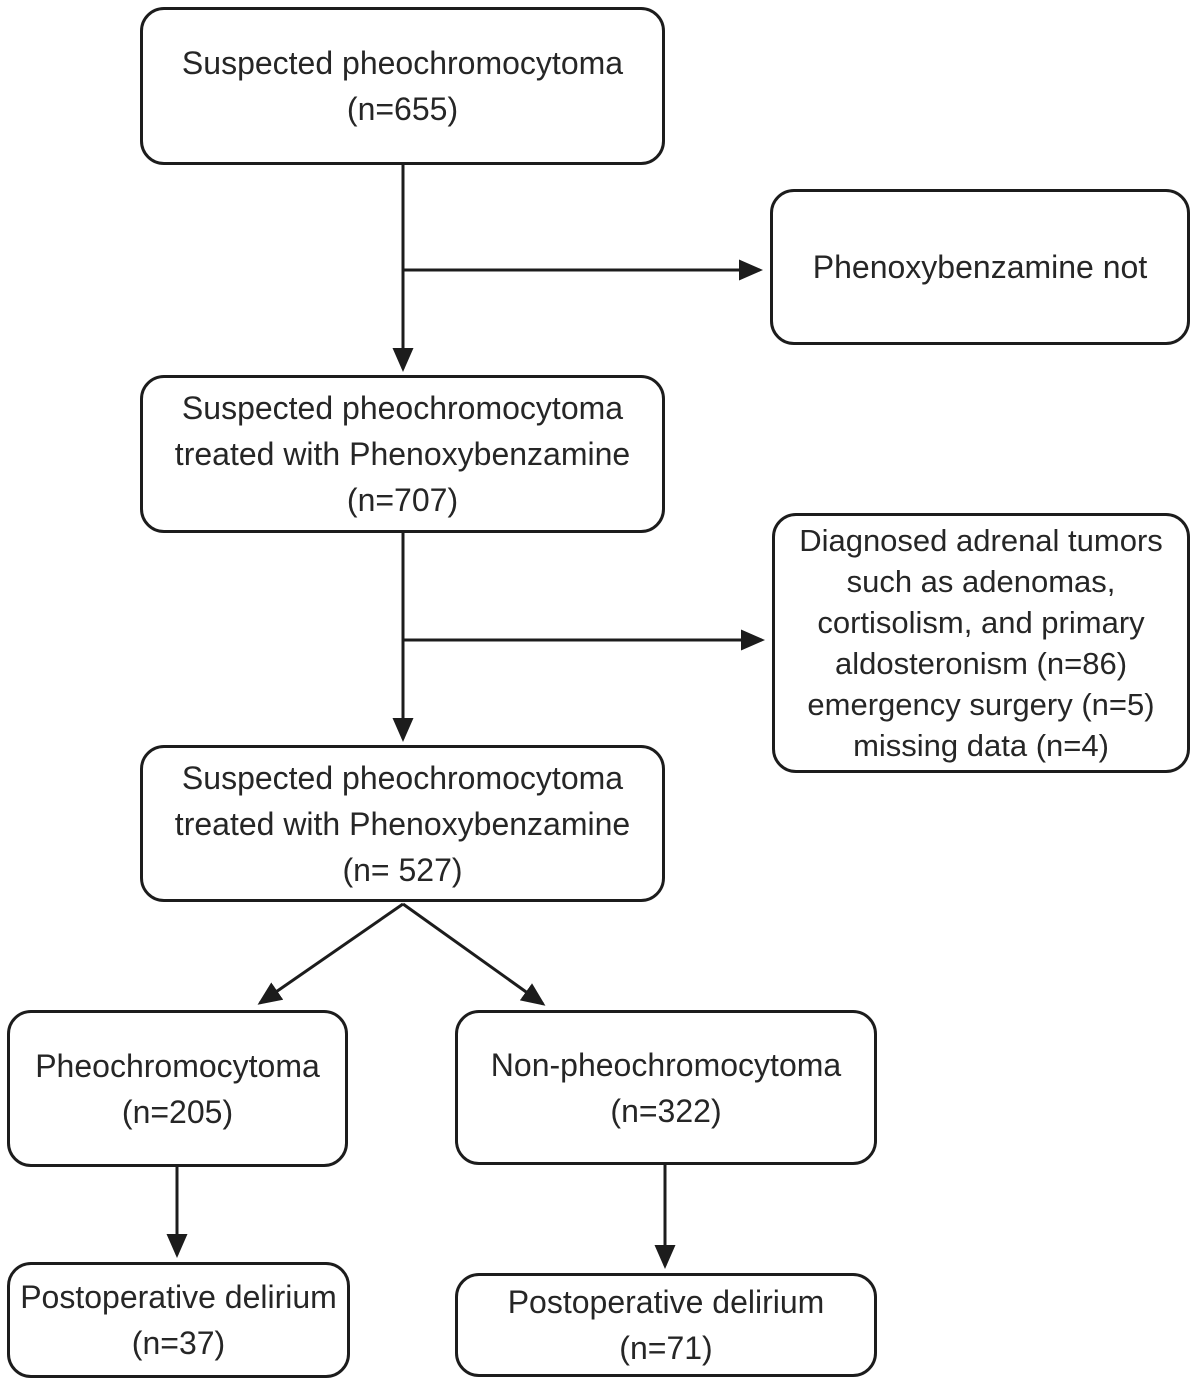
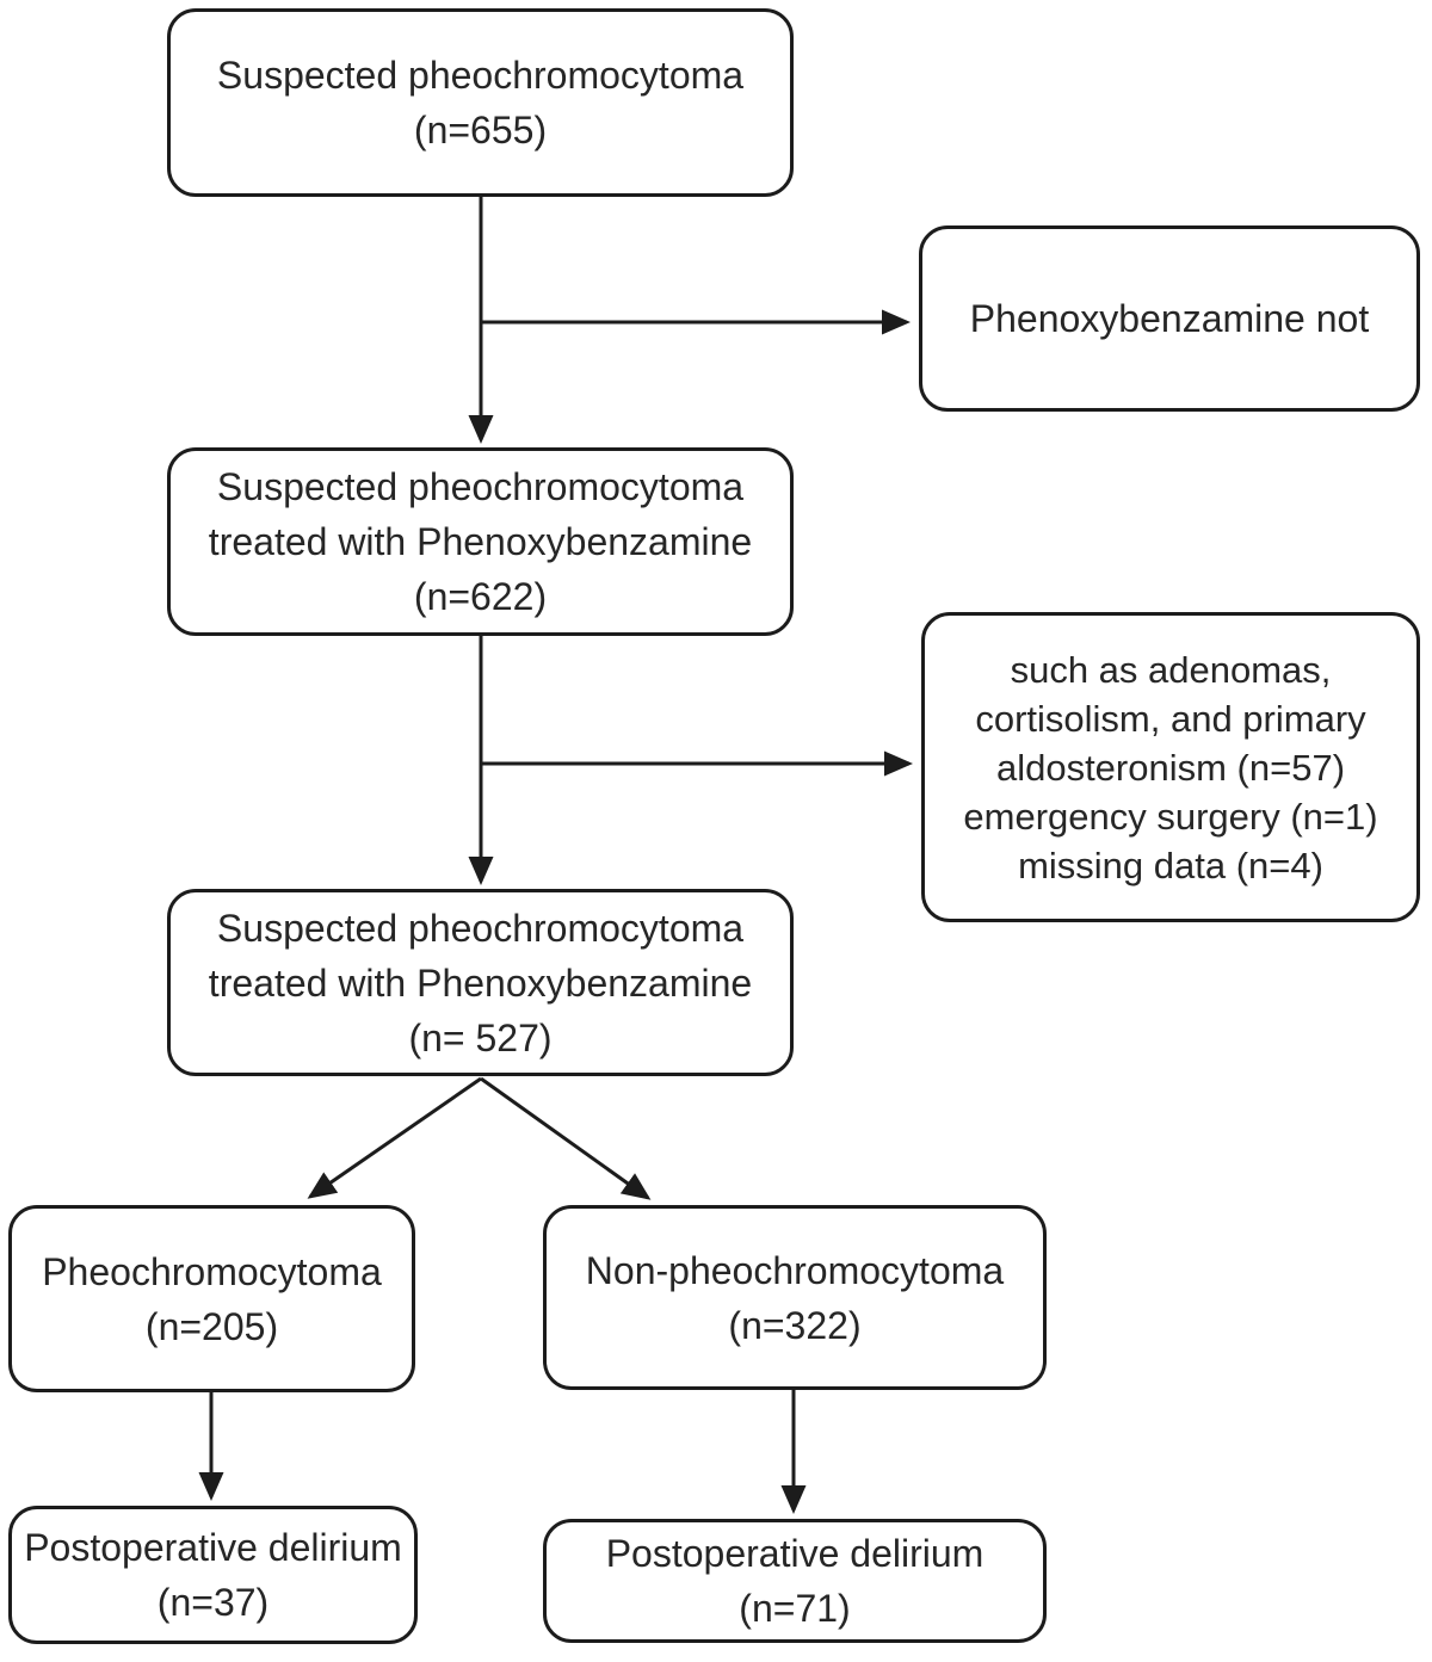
  Suspected pheochromocytoma
  (n=655)
  Phenoxybenzamine not
  Suspected pheochromocytoma
  treated with Phenoxybenzamine
- (n=707)
+ (n=622)
- Diagnosed adrenal tumors
  such as adenomas,
  cortisolism, and primary
- aldosteronism (n=86)
+ aldosteronism (n=57)
- emergency surgery (n=5)
+ emergency surgery (n=1)
  missing data (n=4)
  Suspected pheochromocytoma
  treated with Phenoxybenzamine
  (n= 527)
  Pheochromocytoma
  (n=205)
  Non-pheochromocytoma
  (n=322)
  Postoperative delirium
  (n=37)
  Postoperative delirium
  (n=71)
